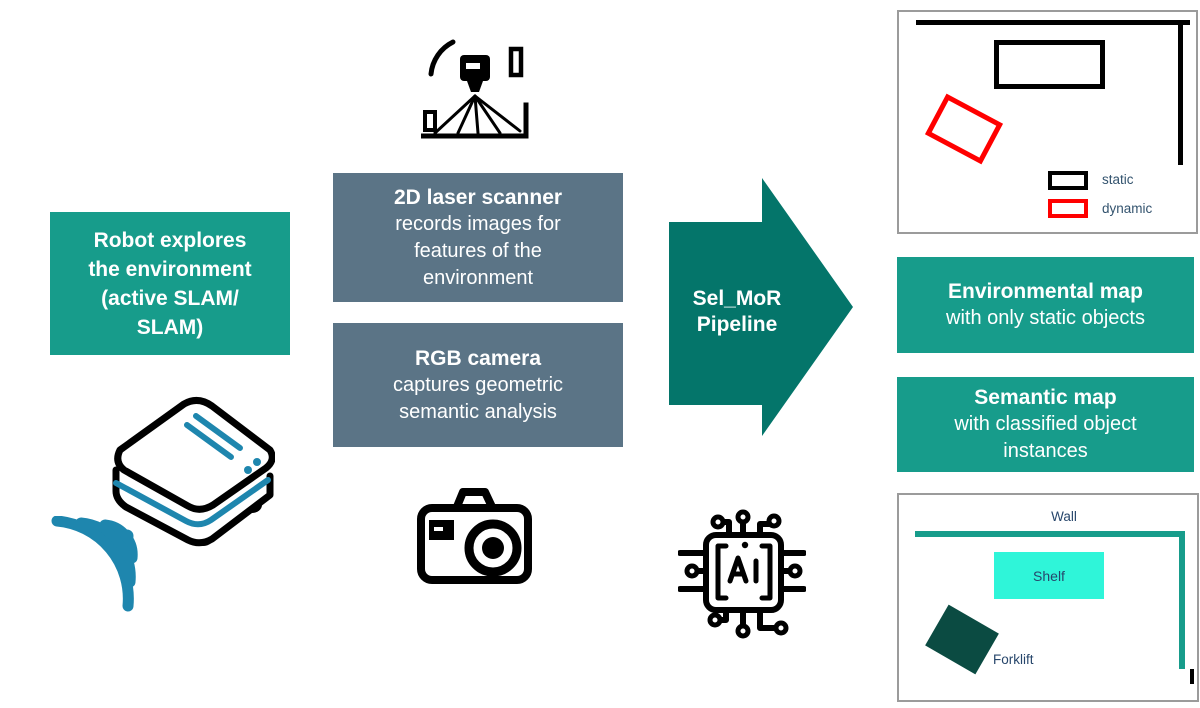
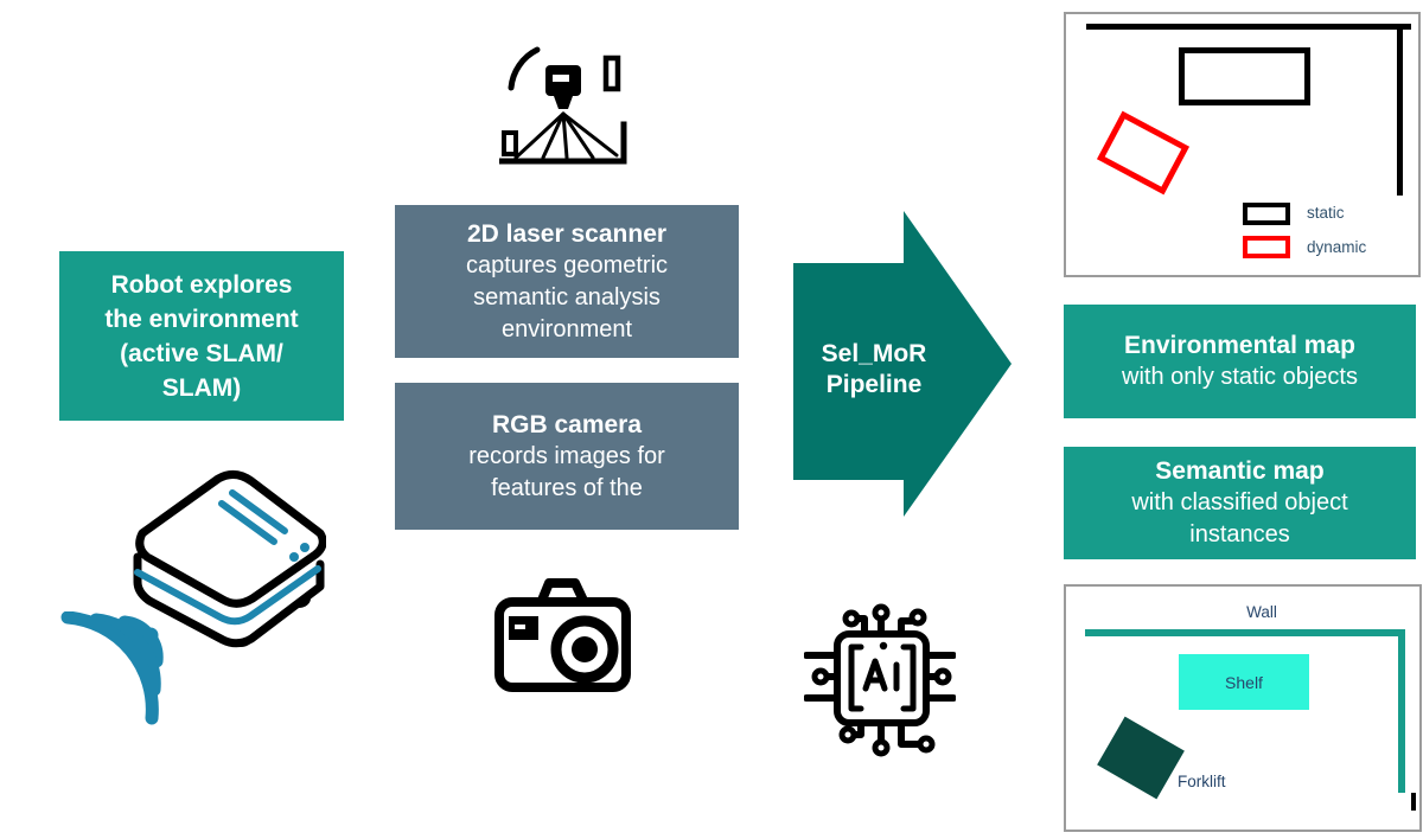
  Robot explores
  the environment
  (active SLAM/
  SLAM)
  2D laser scanner
- records images for
+ captures geometric
- features of the
+ semantic analysis
  environment
  RGB camera
- captures geometric
+ records images for
- semantic analysis
+ features of the
  Sel_MoR
  Pipeline
  static
  dynamic
  Environmental map
  with only static objects
  Semantic map
  with classified object
  instances
  Wall
  Shelf
  Forklift
